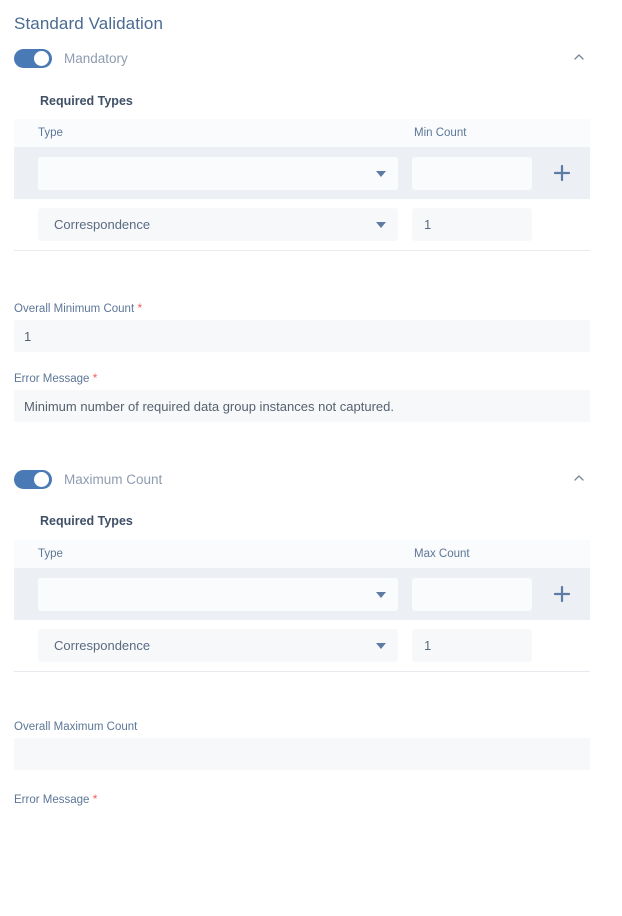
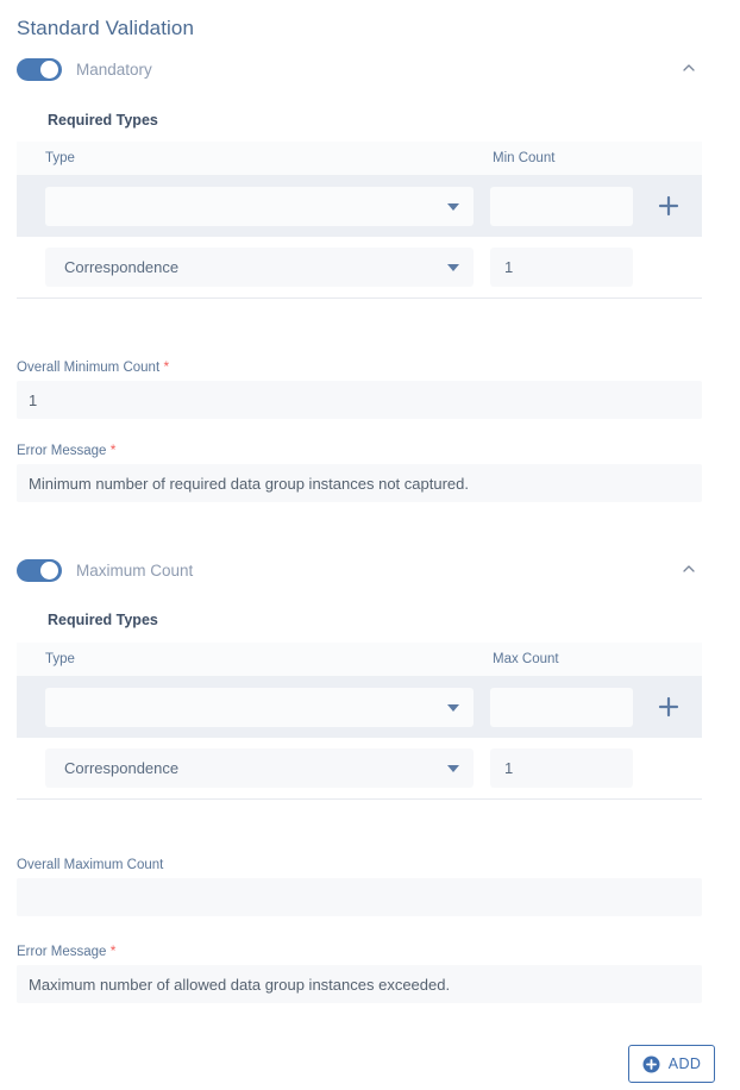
  Standard Validation
  Mandatory
  Required Types
  Type
  Min Count
  Correspondence
  1
  Overall Minimum Count *
  1
  Error Message *
  Minimum number of required data group instances not captured.
  Maximum Count
  Required Types
  Type
  Max Count
  Correspondence
  1
  Overall Maximum Count
  Error Message *
+ Maximum number of allowed data group instances exceeded.
+ ADD
